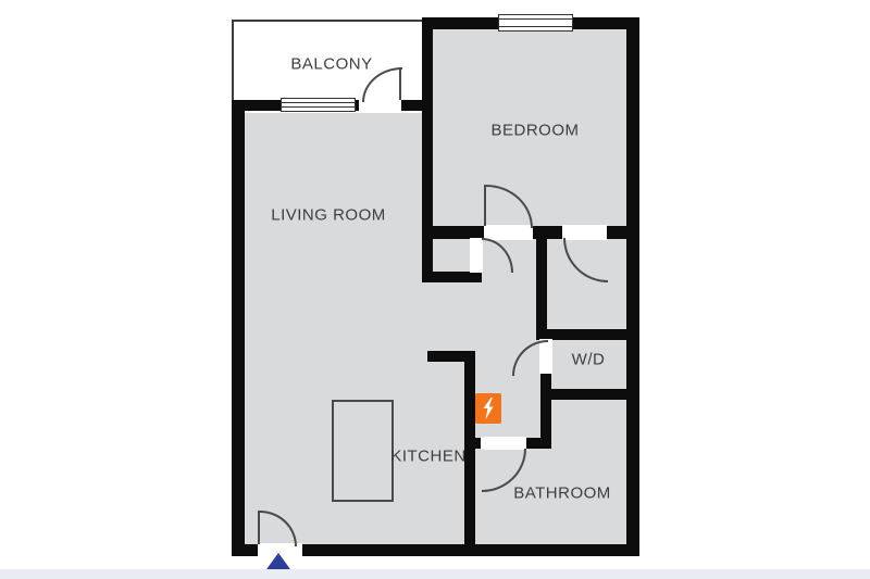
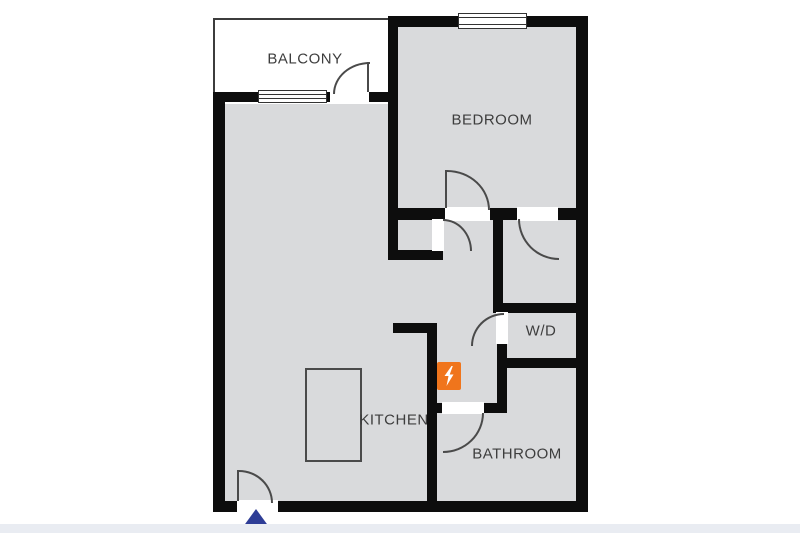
  BALCONY
  BEDROOM
- LIVING ROOM
  W/D
  KITCHEN
  BATHROOM
